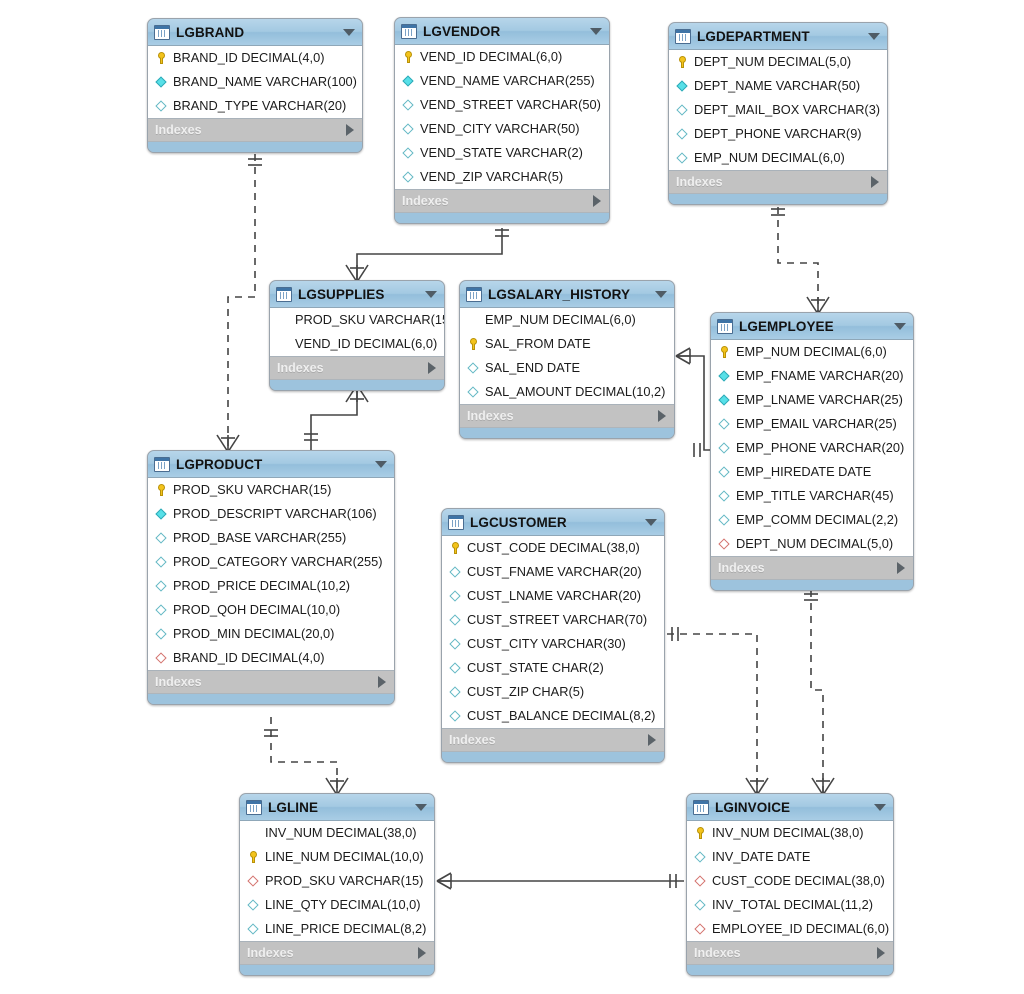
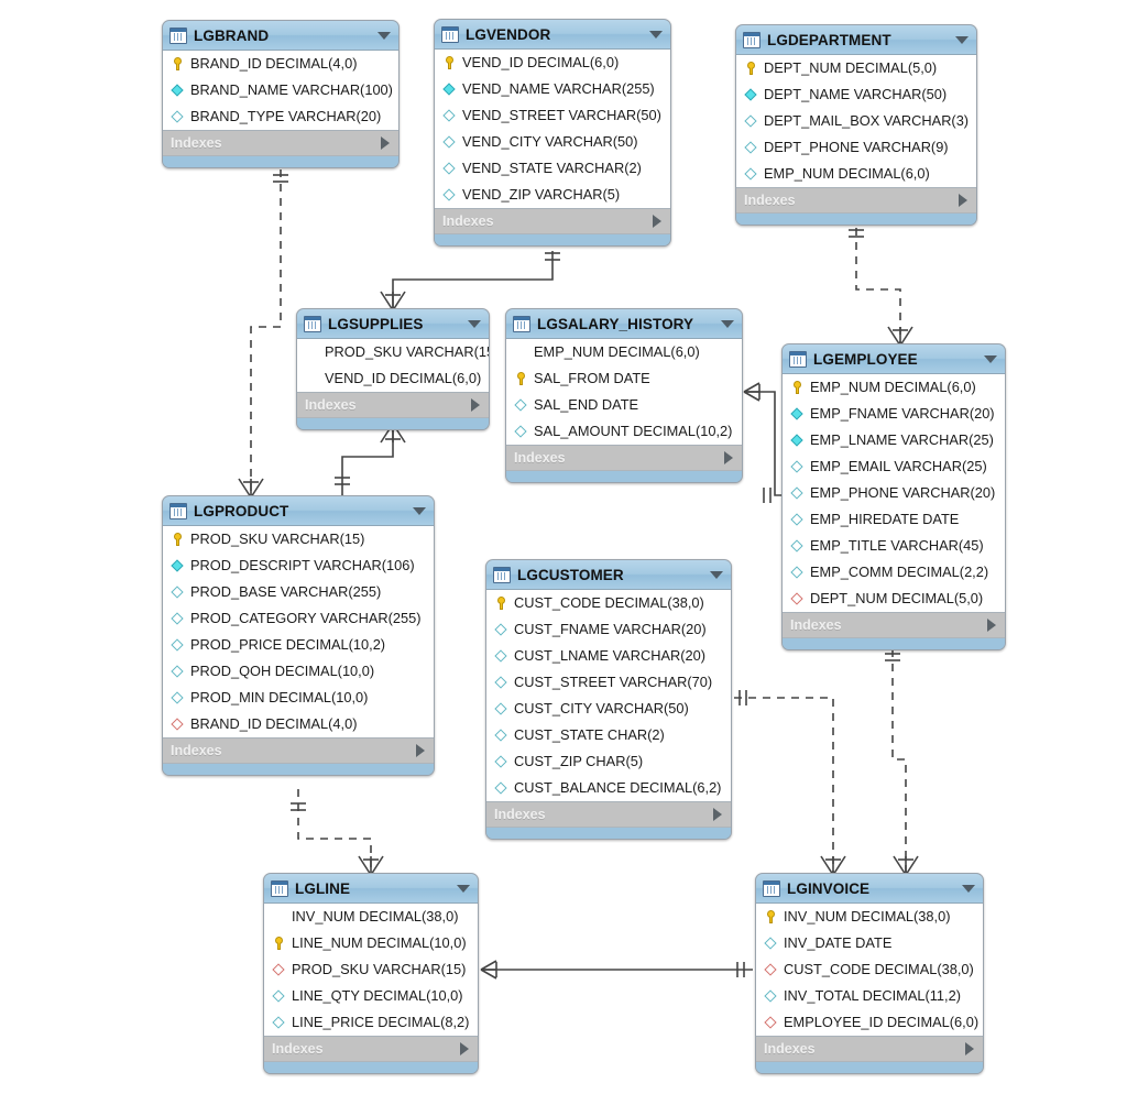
  LGBRAND
  BRAND_ID DECIMAL(4,0)
  BRAND_NAME VARCHAR(100)
  BRAND_TYPE VARCHAR(20)
  Indexes
  LGVENDOR
  VEND_ID DECIMAL(6,0)
  VEND_NAME VARCHAR(255)
  VEND_STREET VARCHAR(50)
  VEND_CITY VARCHAR(50)
  VEND_STATE VARCHAR(2)
  VEND_ZIP VARCHAR(5)
  Indexes
  LGDEPARTMENT
  DEPT_NUM DECIMAL(5,0)
  DEPT_NAME VARCHAR(50)
  DEPT_MAIL_BOX VARCHAR(3)
  DEPT_PHONE VARCHAR(9)
  EMP_NUM DECIMAL(6,0)
  Indexes
  LGSUPPLIES
  PROD_SKU VARCHAR(1
  VEND_ID DECIMAL(6,0)
  Indexes
  LGSALARY_HISTORY
  EMP_NUM DECIMAL(6,0)
  SAL_FROM DATE
  SAL_END DATE
  SAL_AMOUNT DECIMAL(10,2)
  Indexes
  LGEMPLOYEE
  EMP_NUM DECIMAL(6,0)
  EMP_FNAME VARCHAR(20)
  EMP_LNAME VARCHAR(25)
  EMP_EMAIL VARCHAR(25)
  EMP_PHONE VARCHAR(20)
  EMP_HIREDATE DATE
  EMP_TITLE VARCHAR(45)
  EMP_COMM DECIMAL(2,2)
  DEPT_NUM DECIMAL(5,0)
  Indexes
  LGPRODUCT
  PROD_SKU VARCHAR(15)
  PROD_DESCRIPT VARCHAR(106)
  PROD_BASE VARCHAR(255)
  PROD_CATEGORY VARCHAR(255)
  PROD_PRICE DECIMAL(10,2)
  PROD_QOH DECIMAL(10,0)
- PROD_MIN DECIMAL(20,0)
+ PROD_MIN DECIMAL(10,0)
  BRAND_ID DECIMAL(4,0)
  Indexes
  LGCUSTOMER
  CUST_CODE DECIMAL(38,0)
  CUST_FNAME VARCHAR(20)
  CUST_LNAME VARCHAR(20)
  CUST_STREET VARCHAR(70)
- CUST_CITY VARCHAR(30)
+ CUST_CITY VARCHAR(50)
  CUST_STATE CHAR(2)
  CUST_ZIP CHAR(5)
- CUST_BALANCE DECIMAL(8,2)
+ CUST_BALANCE DECIMAL(6,2)
  Indexes
  LGLINE
  INV_NUM DECIMAL(38,0)
  LINE_NUM DECIMAL(10,0)
  PROD_SKU VARCHAR(15)
  LINE_QTY DECIMAL(10,0)
  LINE_PRICE DECIMAL(8,2)
  Indexes
  LGINVOICE
  INV_NUM DECIMAL(38,0)
  INV_DATE DATE
  CUST_CODE DECIMAL(38,0)
  INV_TOTAL DECIMAL(11,2)
  EMPLOYEE_ID DECIMAL(6,0)
  Indexes
